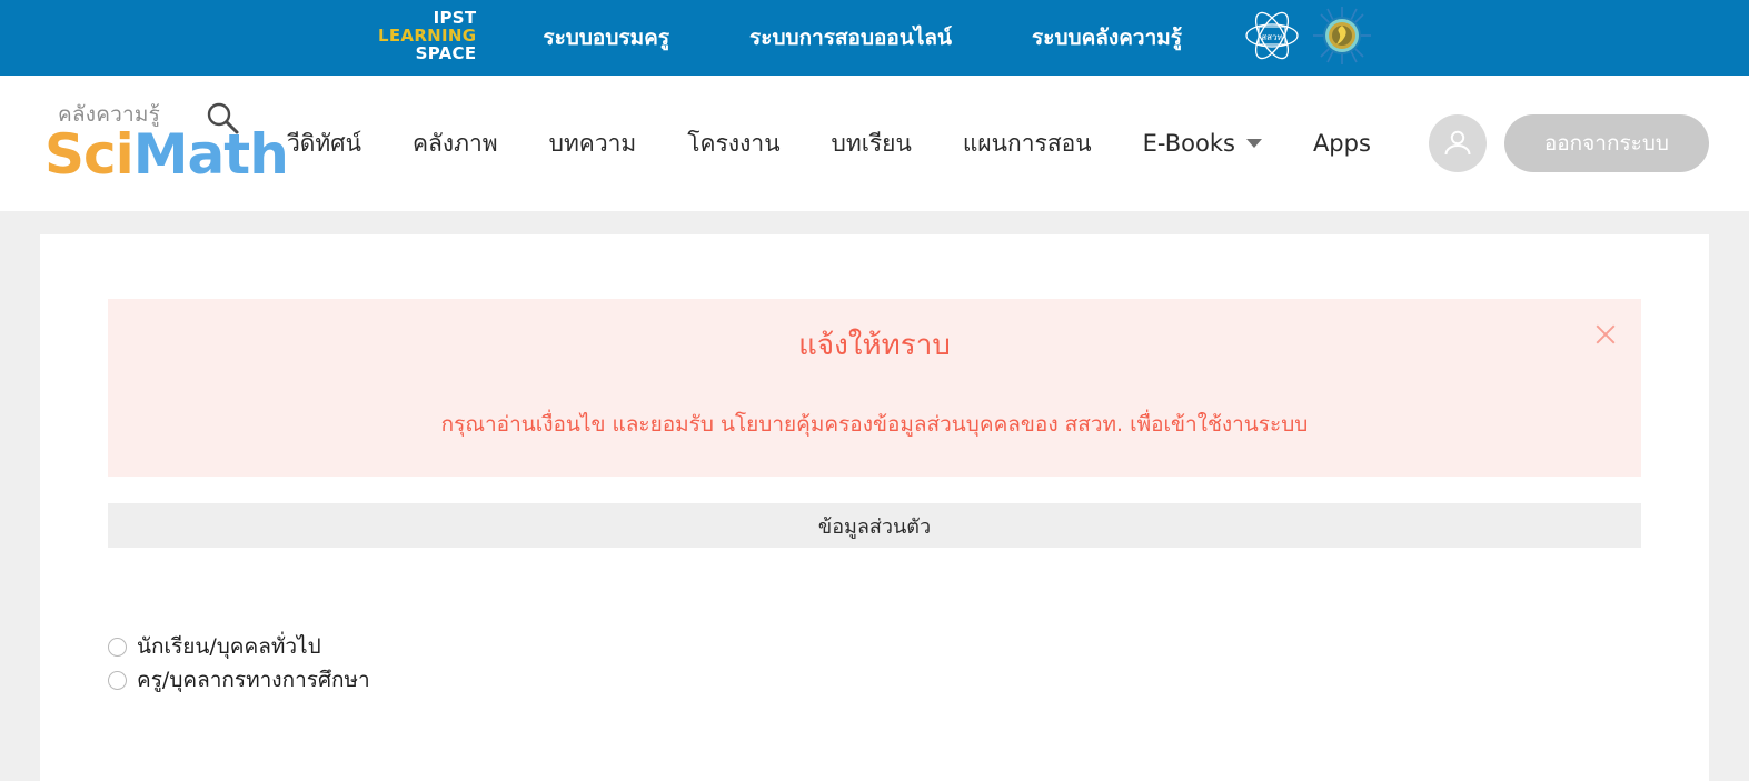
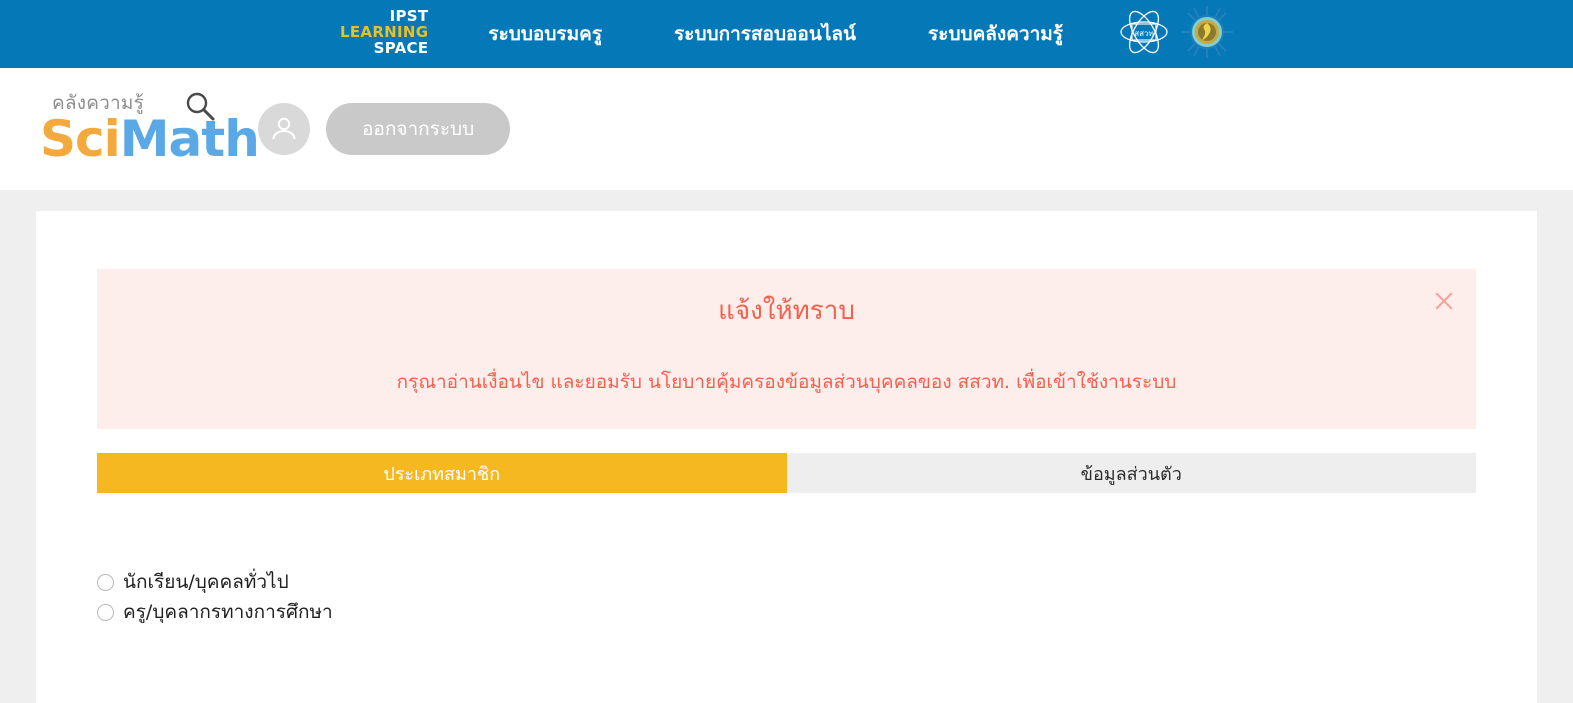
  IPST
  LEARNING
  SPACE
  ระบบอบรมครู
  ระบบการสอบออนไลน์
  ระบบคลังความรู้
  สสวท
  คลังความรู้
  SciMath
- วีดิทัศน์
- คลังภาพ
- บทความ
- โครงงาน
- บทเรียน
- แผนการสอน
- E-Books
- Apps
  ออกจากระบบ
  แจ้งให้ทราบ
  กรุณาอ่านเงื่อนไข และยอมรับ นโยบายคุ้มครองข้อมูลส่วนบุคคลของ สสวท. เพื่อเข้าใช้งานระบบ
+ ประเภทสมาชิก
  ข้อมูลส่วนตัว
  นักเรียน/บุคคลทั่วไป
  ครู/บุคลากรทางการศึกษา
